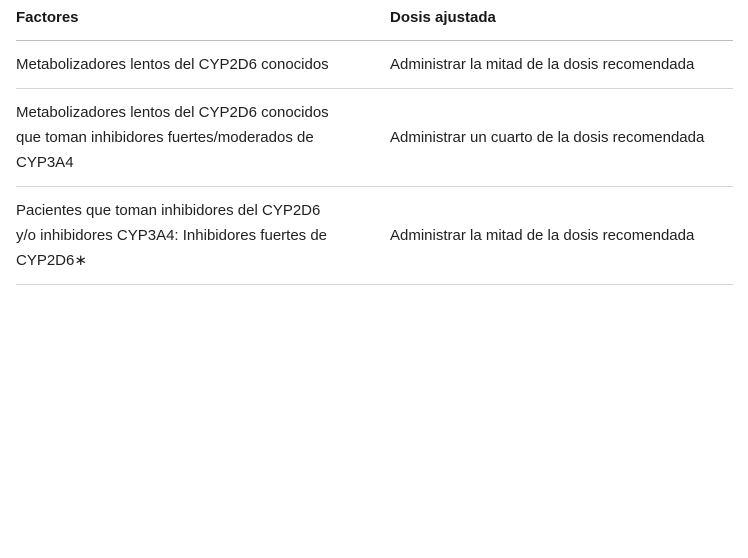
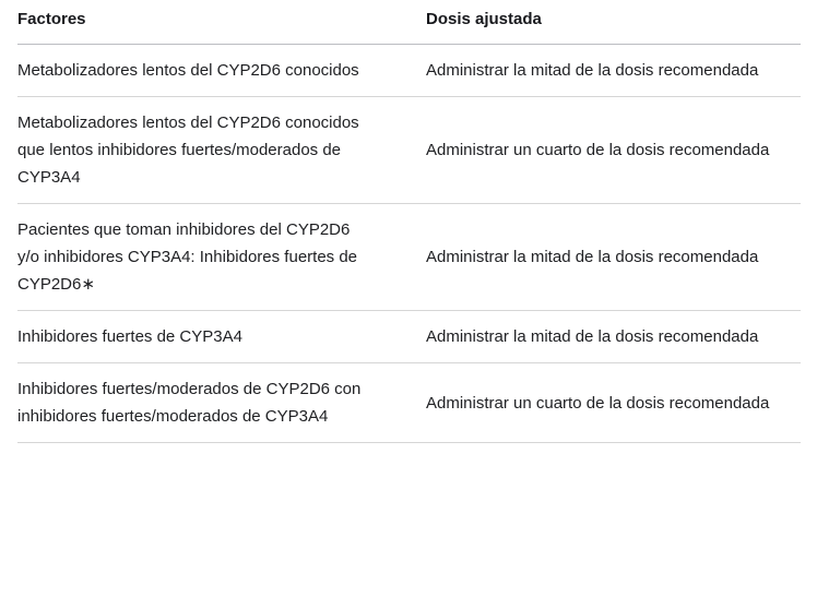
  Factores	Dosis ajustada
  Metabolizadores lentos del CYP2D6 conocidos	Administrar la mitad de la dosis recomendada
- Metabolizadores lentos del CYP2D6 conocidos que toman inhibidores fuertes/moderados de CYP3A4	Administrar un cuarto de la dosis recomendada
+ Metabolizadores lentos del CYP2D6 conocidos que lentos inhibidores fuertes/moderados de CYP3A4	Administrar un cuarto de la dosis recomendada
  Pacientes que toman inhibidores del CYP2D6 y/o inhibidores CYP3A4: Inhibidores fuertes de CYP2D6∗	Administrar la mitad de la dosis recomendada
+ Inhibidores fuertes de CYP3A4	Administrar la mitad de la dosis recomendada
+ Inhibidores fuertes/moderados de CYP2D6 con inhibidores fuertes/moderados de CYP3A4	Administrar un cuarto de la dosis recomendada
